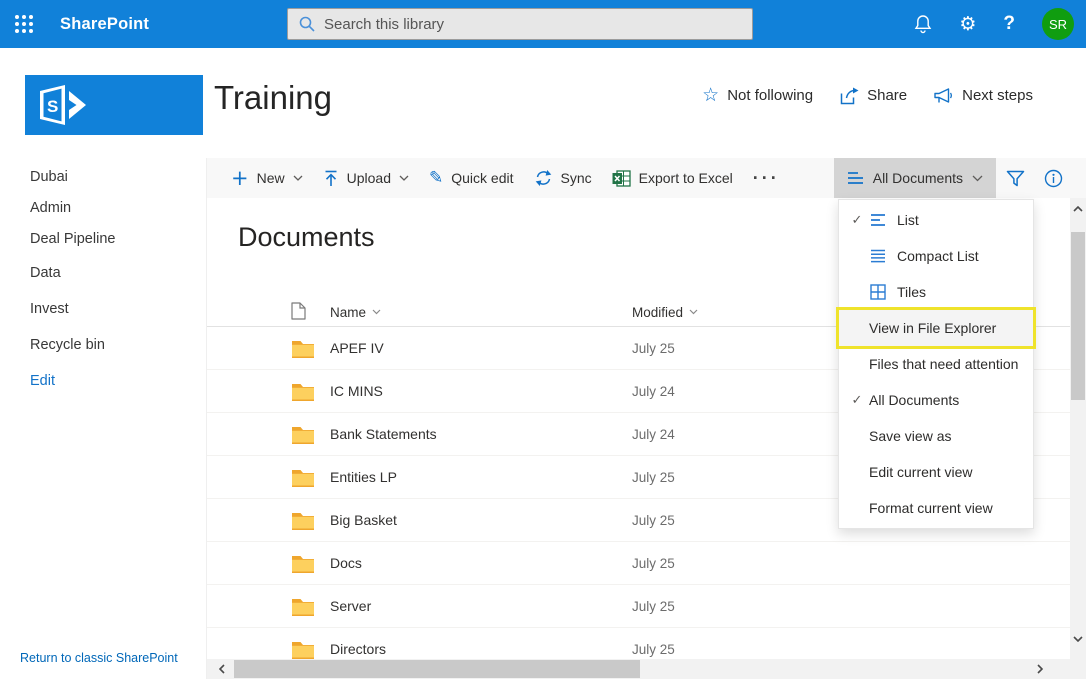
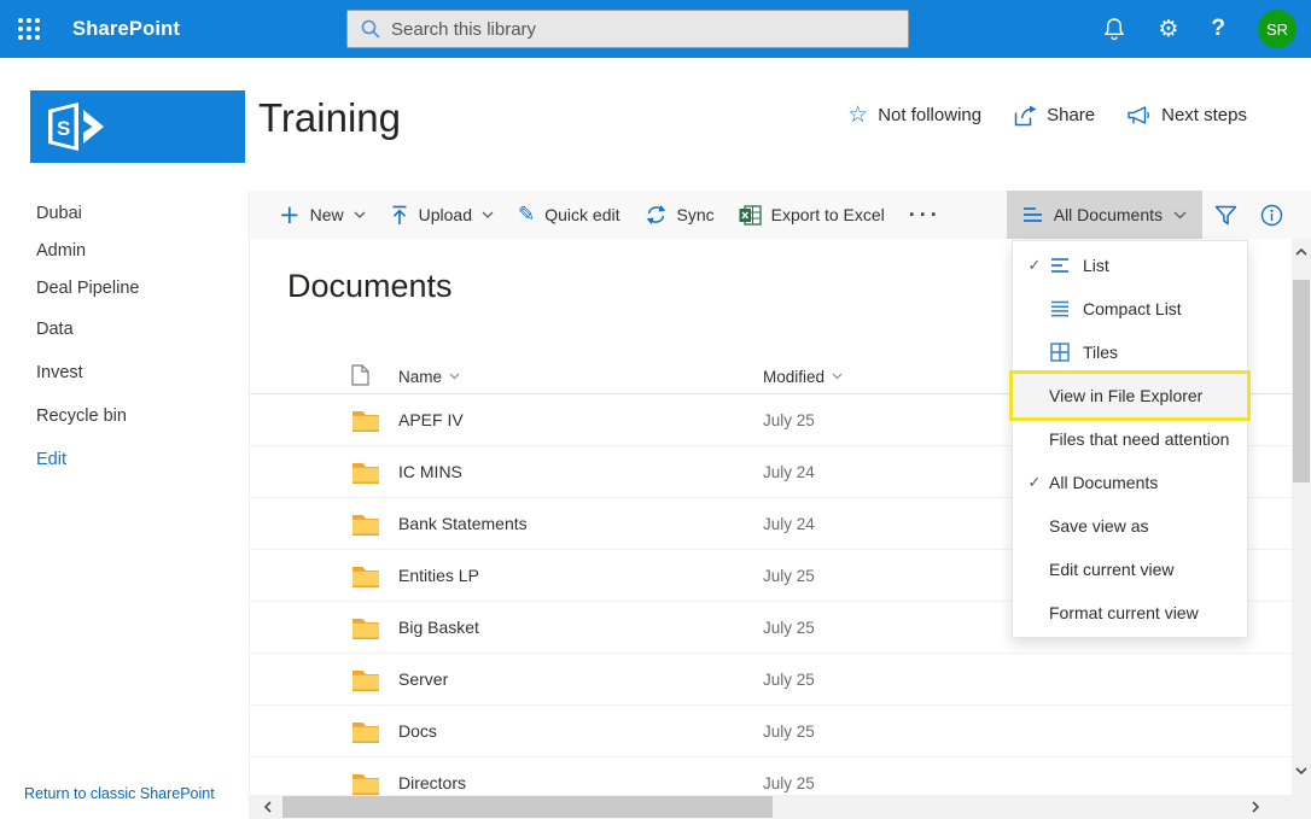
  SharePoint
  Search this library
  ⚙
  ?
  SR
  S
  Training
  ☆
  Not following
  Share
  Next steps
  Dubai
  Admin
  Deal Pipeline
  Data
  Invest
  Recycle bin
  Edit
  Return to classic SharePoint
  +
  New
  Upload
  ✎
  Quick edit
  Sync
  Export to Excel
  ···
  All Documents
  Documents
  Name
  Modified
  APEF IV
  July 25
  IC MINS
  July 24
  Bank Statements
  July 24
  Entities LP
  July 25
  Big Basket
  July 25
- Docs
+ Server
  July 25
- Server
+ Docs
  July 25
  Directors
  July 25
  ✓
  List
  Compact List
  Tiles
  View in File Explorer
  Files that need attention
  ✓
  All Documents
  Save view as
  Edit current view
  Format current view
